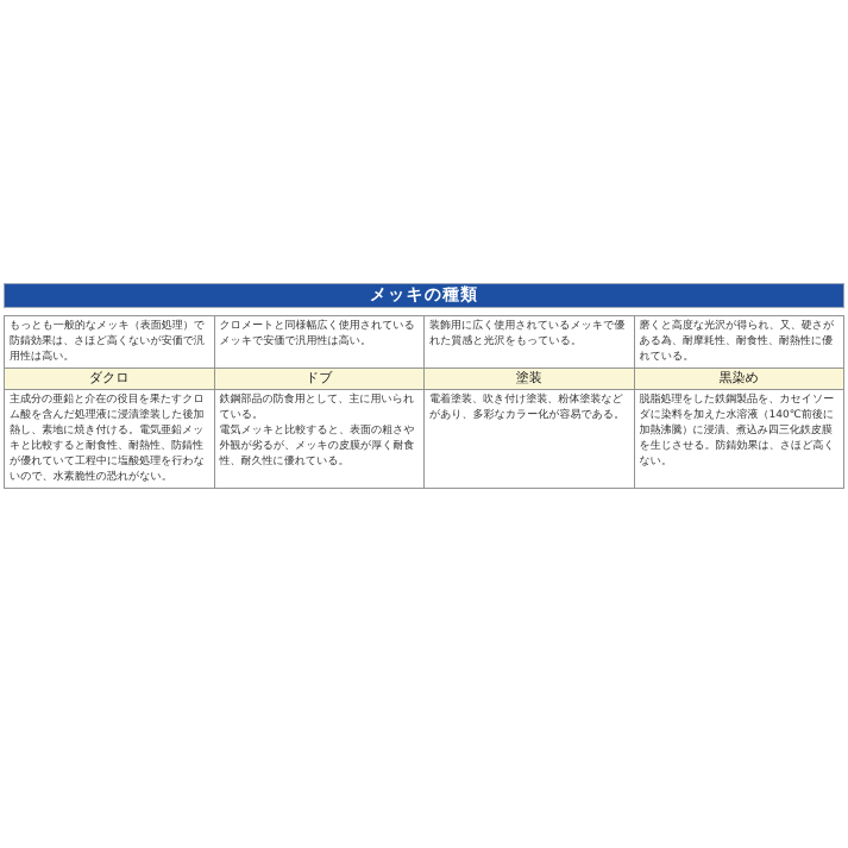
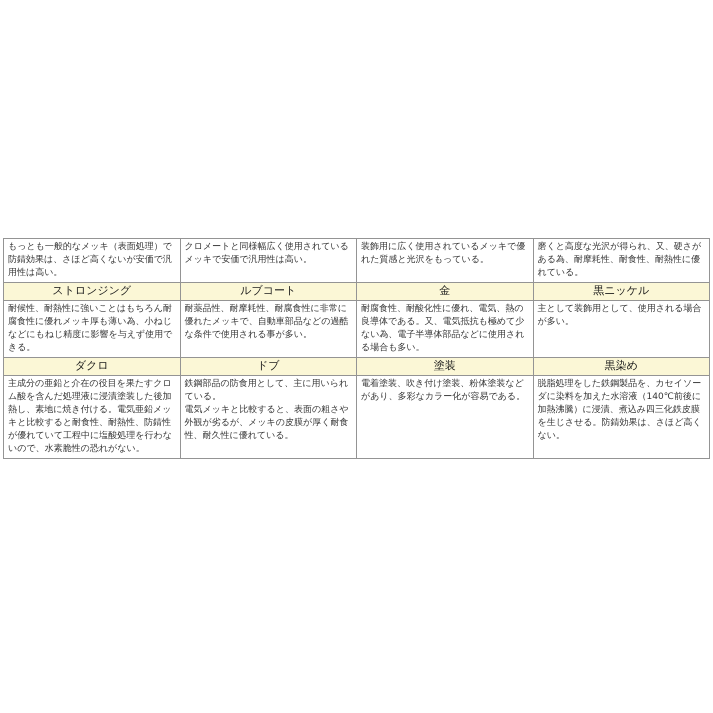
- メッキの種類
  もっとも一般的なメッキ（表面処理）で防錆効果は、さほど高くないが安価で汎用性は高い。	クロメートと同様幅広く使用されているメッキで安価で汎用性は高い。	装飾用に広く使用されているメッキで優れた質感と光沢をもっている。	磨くと高度な光沢が得られ、又、硬さがある為、耐摩耗性、耐食性、耐熱性に優れている。
+ ストロンジング	ルブコート	金	黒ニッケル
+ 耐候性、耐熱性に強いことはもちろん耐腐食性に優れメッキ厚も薄い為、小ねじなどにもねじ精度に影響を与えず使用できる。	耐薬品性、耐摩耗性、耐腐食性に非常に優れたメッキで、自動車部品などの過酷な条件で使用される事が多い。	耐腐食性、耐酸化性に優れ、電気、熱の良導体である。又、電気抵抗も極めて少ない為、電子半導体部品などに使用される場合も多い。	主として装飾用として、使用される場合が多い。
  ダクロ	ドブ	塗装	黒染め
  主成分の亜鉛と介在の役目を果たすクロム酸を含んだ処理液に浸漬塗装した後加熱し、素地に焼き付ける。電気亜鉛メッキと比較すると耐食性、耐熱性、防錆性が優れていて工程中に塩酸処理を行わないので、水素脆性の恐れがない。	鉄鋼部品の防食用として、主に用いられている。 電気メッキと比較すると、表面の粗さや外観が劣るが、メッキの皮膜が厚く耐食性、耐久性に優れている。	電着塗装、吹き付け塗装、粉体塗装などがあり、多彩なカラー化が容易である。	脱脂処理をした鉄鋼製品を、カセイソーダに染料を加えた水溶液（140℃前後に加熱沸騰）に浸漬、煮込み四三化鉄皮膜を生じさせる。防錆効果は、さほど高くない。
